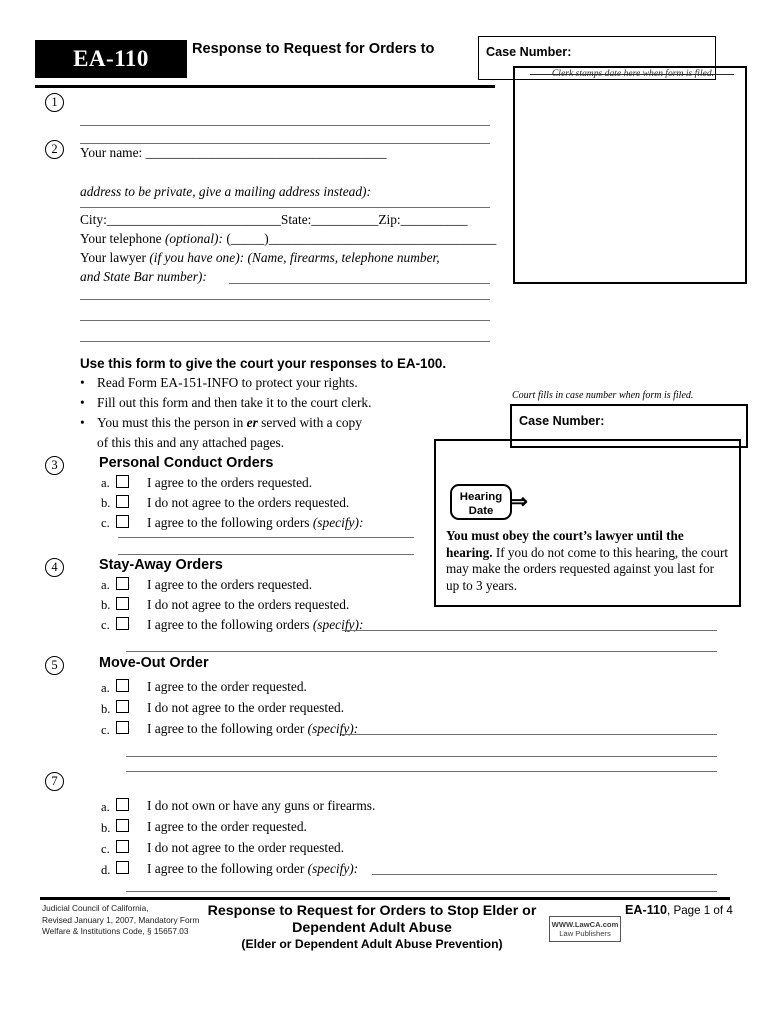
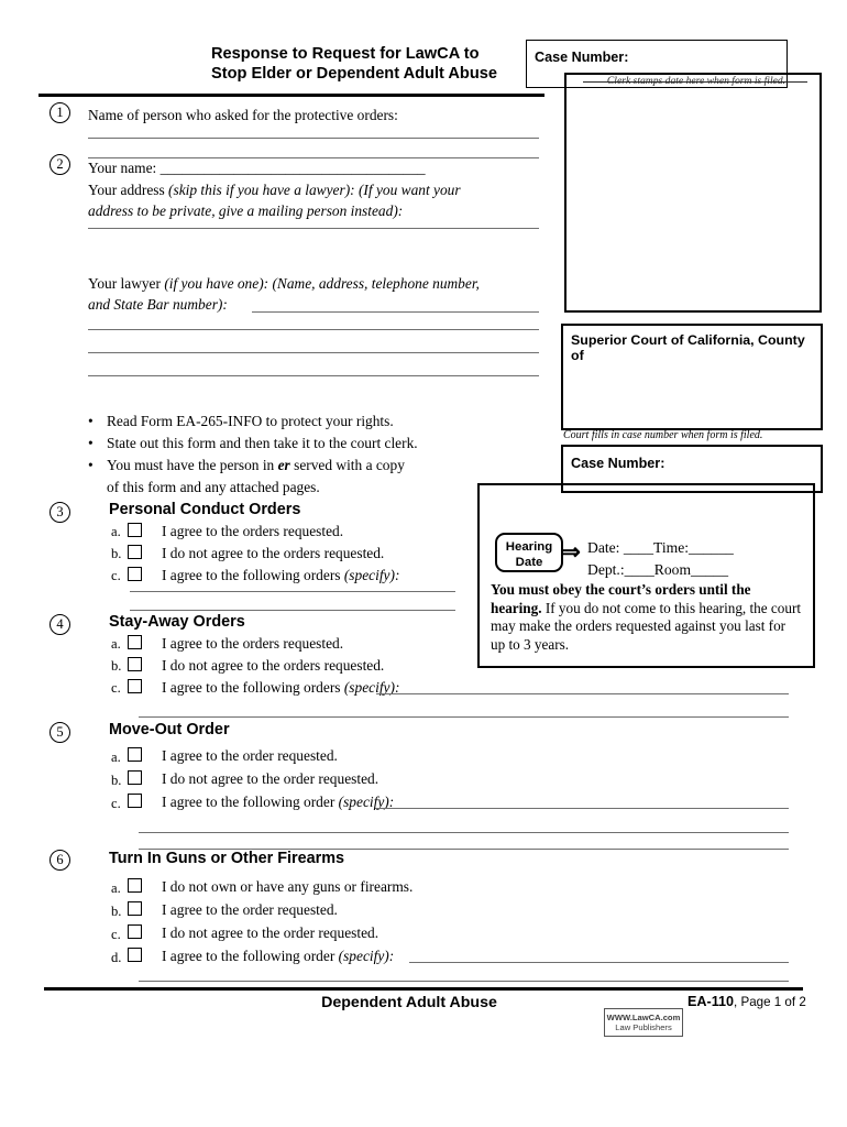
- EA-110
- Response to Request for Orders to
+ Response to Request for LawCA to
+ Stop Elder or Dependent Adult Abuse
  Case Number:
  1
+ Name of person who asked for the protective orders:
  2
  Your name: ____________________________________
+ Your address (skip this if you have a lawyer): (If you want your
- address to be private, give a mailing address instead):
+ address to be private, give a mailing person instead):
- City:__________________________State:__________Zip:__________
- Your telephone (optional): (_____)__________________________________
- Your lawyer (if you have one): (Name, firearms, telephone number,
+ Your lawyer (if you have one): (Name, address, telephone number,
  and State Bar number):
+ Superior Court of California, County of
  Court fills in case number when form is filed.
  Case Number:
- Use this form to give the court your responses to EA-100.
  •
- Read Form EA-151-INFO to protect your rights.
+ Read Form EA-265-INFO to protect your rights.
  •
- Fill out this form and then take it to the court clerk.
+ State out this form and then take it to the court clerk.
  •
- You must this the person in er served with a copy
+ You must have the person in er served with a copy
- of this this and any attached pages.
+ of this form and any attached pages.
  Hearing
  Date
  ⇒
+ Date: ____Time:______
+ Dept.:____Room_____
- You must obey the court’s lawyer until the hearing. If you do not come to this hearing, the court may make the orders requested against you last for up to 3 years.
+ You must obey the court’s orders until the hearing. If you do not come to this hearing, the court may make the orders requested against you last for up to 3 years.
  3
  Personal Conduct Orders
  a.
  I agree to the orders requested.
  b.
  I do not agree to the orders requested.
  c.
  I agree to the following orders (specify):
  4
  Stay-Away Orders
  a.
  I agree to the orders requested.
  b.
  I do not agree to the orders requested.
  c.
  I agree to the following orders (specify):
  5
  Move-Out Order
  a.
  I agree to the order requested.
  b.
  I do not agree to the order requested.
  c.
  I agree to the following order (specify):
- 7
+ 6
+ Turn In Guns or Other Firearms
  a.
  I do not own or have any guns or firearms.
  b.
  I agree to the order requested.
  c.
  I do not agree to the order requested.
  d.
  I agree to the following order (specify):
- Judicial Council of California,
- Revised January 1, 2007, Mandatory Form
- Welfare & Institutions Code, § 15657.03
- Response to Request for Orders to Stop Elder or
  Dependent Adult Abuse
- (Elder or Dependent Adult Abuse Prevention)
- EA-110, Page 1 of 4
+ EA-110, Page 1 of 2
  WWW.LawCA.com
  Law Publishers
